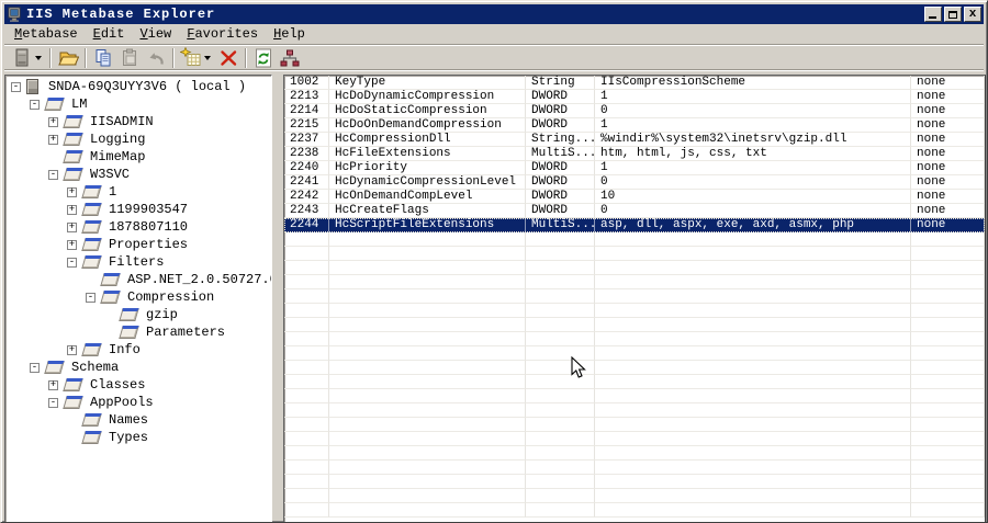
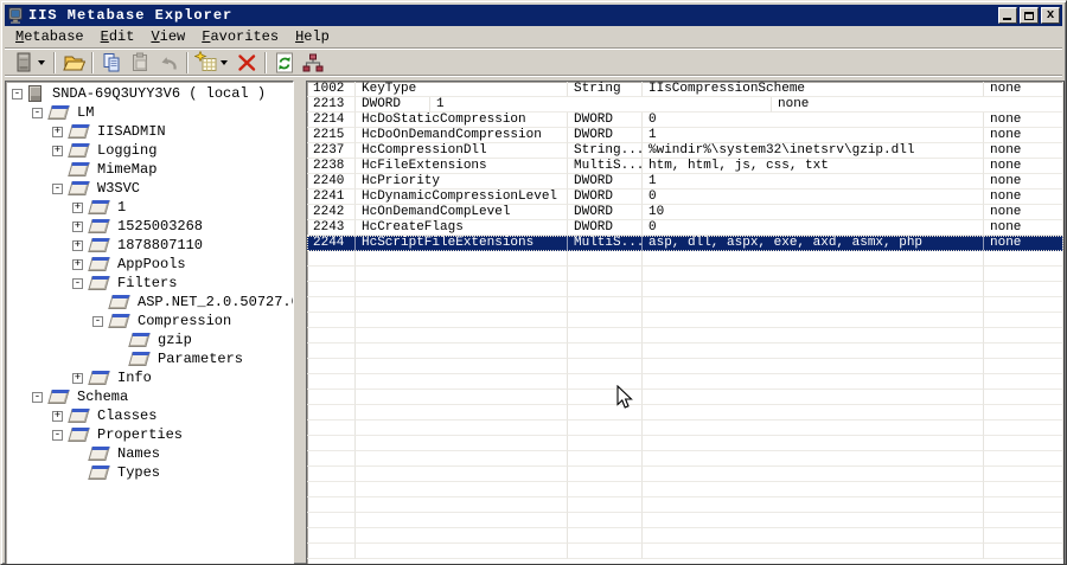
  IIS Metabase Explorer
  x
  Metabase
  Edit
  View
  Favorites
  Help
  -
  SNDA-69Q3UYY3V6 ( local )
  -
  LM
  +
  IISADMIN
  +
  Logging
  MimeMap
  -
  W3SVC
  +
  1
  +
- 1199903547
+ 1525003268
  +
  1878807110
  +
- Properties
+ AppPools
  -
  Filters
  ASP.NET_2.0.50727.
  -
  Compression
  gzip
  Parameters
  +
  Info
  -
  Schema
  +
  Classes
  -
- AppPools
+ Properties
  Names
  Types
  1002
  KeyType
  String
  IIsCompressionScheme
  none
  2213
- HcDoDynamicCompression
  DWORD
  1
  none
  2214
  HcDoStaticCompression
  DWORD
  0
  none
  2215
  HcDoOnDemandCompression
  DWORD
  1
  none
  2237
  HcCompressionDll
  String...
  %windir%\system32\inetsrv\gzip.dll
  none
  2238
  HcFileExtensions
  MultiS...
  htm, html, js, css, txt
  none
  2240
  HcPriority
  DWORD
  1
  none
  2241
  HcDynamicCompressionLevel
  DWORD
  0
  none
  2242
  HcOnDemandCompLevel
  DWORD
  10
  none
  2243
  HcCreateFlags
  DWORD
  0
  none
  2244
  HcScriptFileExtensions
  MultiS...
  asp, dll, aspx, exe, axd, asmx, php
  none
